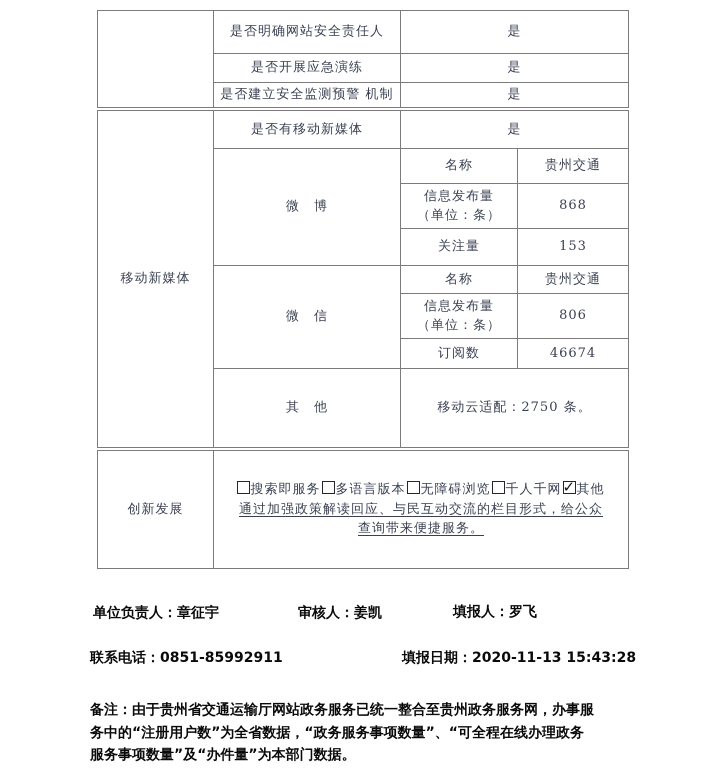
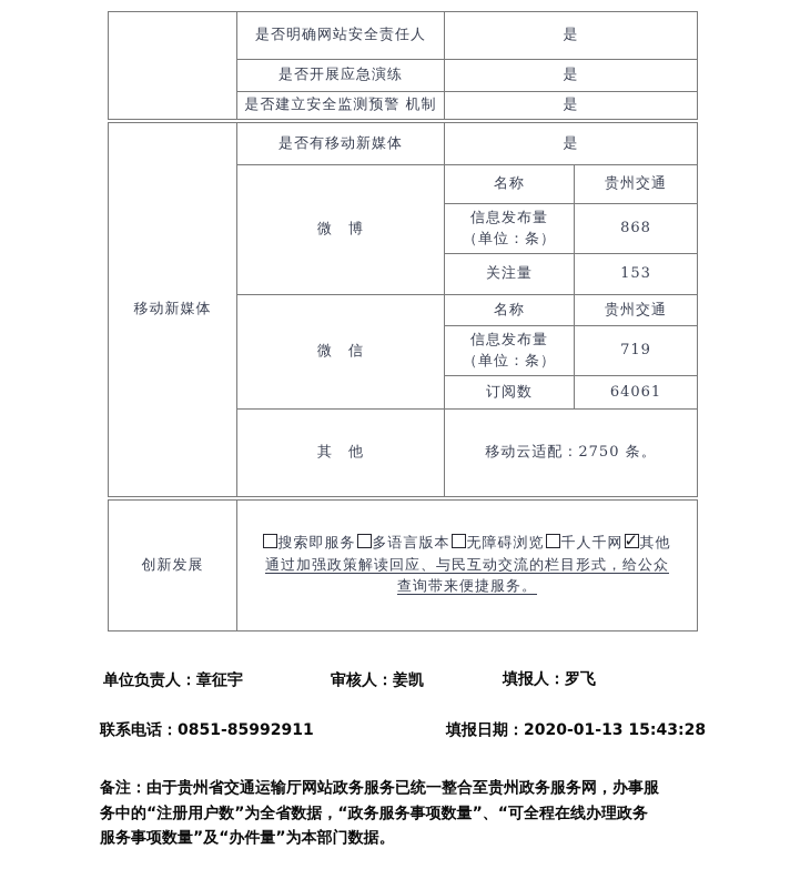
  	是否明确网站安全责任人	是
  是否开展应急演练	是
  是否建立安全监测预警 机制	是
  移动新媒体	是否有移动新媒体	是
  微 博	名称	贵州交通
  信息发布量 （单位：条）	868
  关注量	153
  微 信	名称	贵州交通
- 信息发布量 （单位：条）	806
+ 信息发布量 （单位：条）	719
- 订阅数	46674
+ 订阅数	64061
  其 他	移动云适配：2750 条。
  创新发展	搜索即服务 多语言版本 无障碍浏览 千人千网✓其他 通过加强政策解读回应、与民互动交流的栏目形式，给公众 查询带来便捷服务。
  单位负责人：章征宇
  审核人：姜凯
  填报人：罗飞
  联系电话：0851-85992911
- 填报日期：2020-11-13 15:43:28
+ 填报日期：2020-01-13 15:43:28
  备注：由于贵州省交通运输厅网站政务服务已统一整合至贵州政务服务网，办事服
  务中的“注册用户数”为全省数据，“政务服务事项数量”、“可全程在线办理政务
  服务事项数量”及“办件量”为本部门数据。
